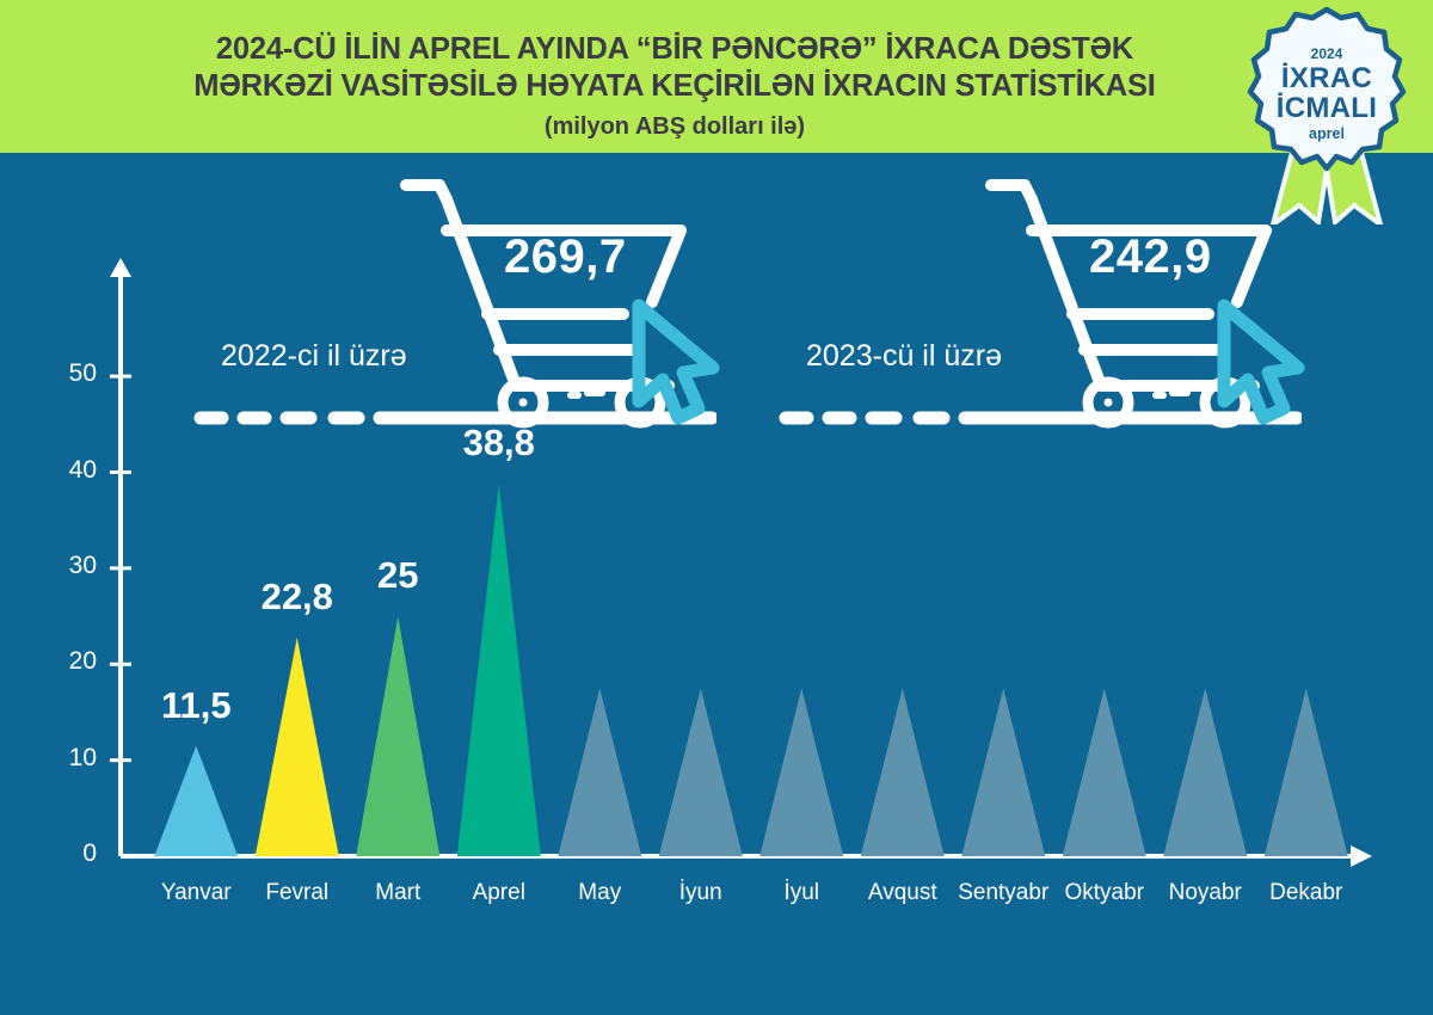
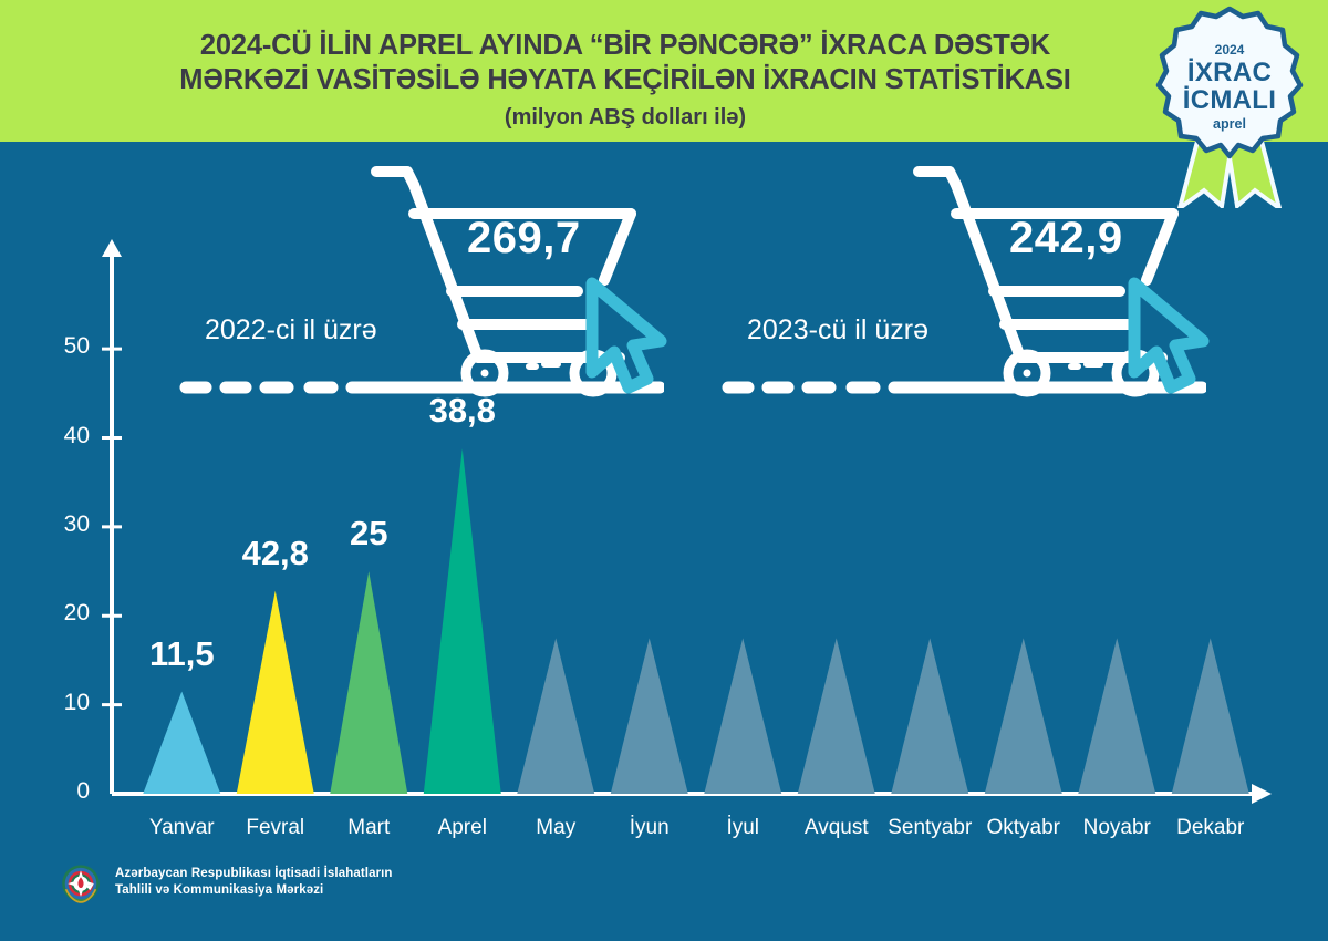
  2024-CÜ İLİN APREL AYINDA “BİR PƏNCƏRƏ” İXRACA DƏSTƏK
  MƏRKƏZİ VASİTƏSİLƏ HƏYATA KEÇİRİLƏN İXRACIN STATİSTİKASI
  (milyon ABŞ dolları ilə)
  2024
  İXRAC
  İCMALI
  aprel
  269,7
  2022-ci il üzrə
  242,9
  2023-cü il üzrə
  0
  10
  20
  30
  40
  50
  11,5
  Yanvar
- 22,8
+ 42,8
  Fevral
  25
  Mart
  38,8
  Aprel
  May
  İyun
  İyul
  Avqust
  Sentyabr
  Oktyabr
  Noyabr
  Dekabr
+ Azərbaycan Respublikası İqtisadi İslahatların
+ Tahlili və Kommunikasiya Mərkəzi
